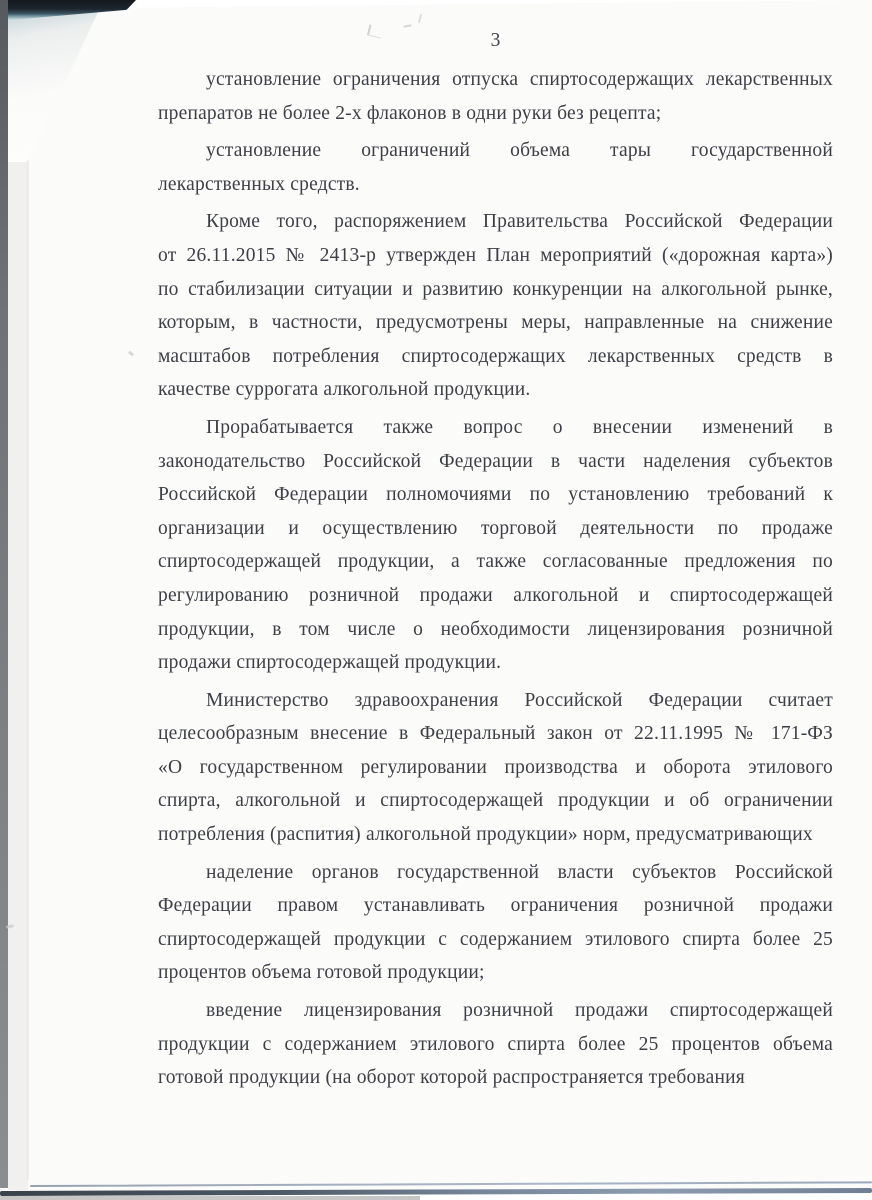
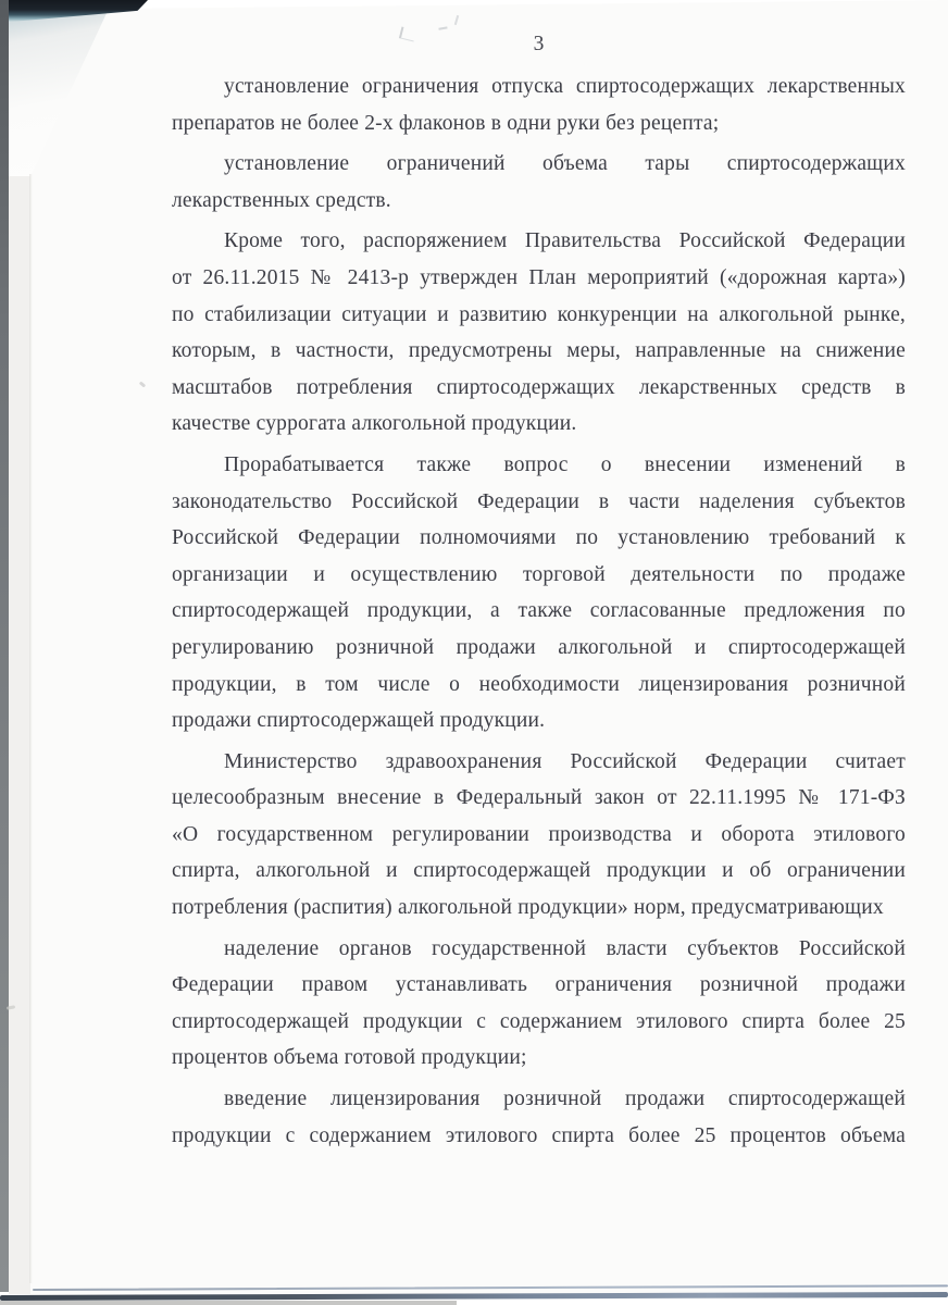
  3
  установление ограничения отпуска спиртосодержащих лекарственных
  препаратов не более 2-х флаконов в одни руки без рецепта;
- установление ограничений объема тары государственной
+ установление ограничений объема тары спиртосодержащих
  лекарственных средств.
  Кроме того, распоряжением Правительства Российской Федерации
  от 26.11.2015 № 2413-р утвержден План мероприятий («дорожная карта»)
  по стабилизации ситуации и развитию конкуренции на алкогольной рынке,
  которым, в частности, предусмотрены меры, направленные на снижение
  масштабов потребления спиртосодержащих лекарственных средств в
  качестве суррогата алкогольной продукции.
  Прорабатывается также вопрос о внесении изменений в
  законодательство Российской Федерации в части наделения субъектов
  Российской Федерации полномочиями по установлению требований к
  организации и осуществлению торговой деятельности по продаже
  спиртосодержащей продукции, а также согласованные предложения по
  регулированию розничной продажи алкогольной и спиртосодержащей
  продукции, в том числе о необходимости лицензирования розничной
  продажи спиртосодержащей продукции.
  Министерство здравоохранения Российской Федерации считает
  целесообразным внесение в Федеральный закон от 22.11.1995 № 171-ФЗ
  «О государственном регулировании производства и оборота этилового
  спирта, алкогольной и спиртосодержащей продукции и об ограничении
  потребления (распития) алкогольной продукции» норм, предусматривающих
  наделение органов государственной власти субъектов Российской
  Федерации правом устанавливать ограничения розничной продажи
  спиртосодержащей продукции с содержанием этилового спирта более 25
  процентов объема готовой продукции;
  введение лицензирования розничной продажи спиртосодержащей
  продукции с содержанием этилового спирта более 25 процентов объема
- готовой продукции (на оборот которой распространяется требования
